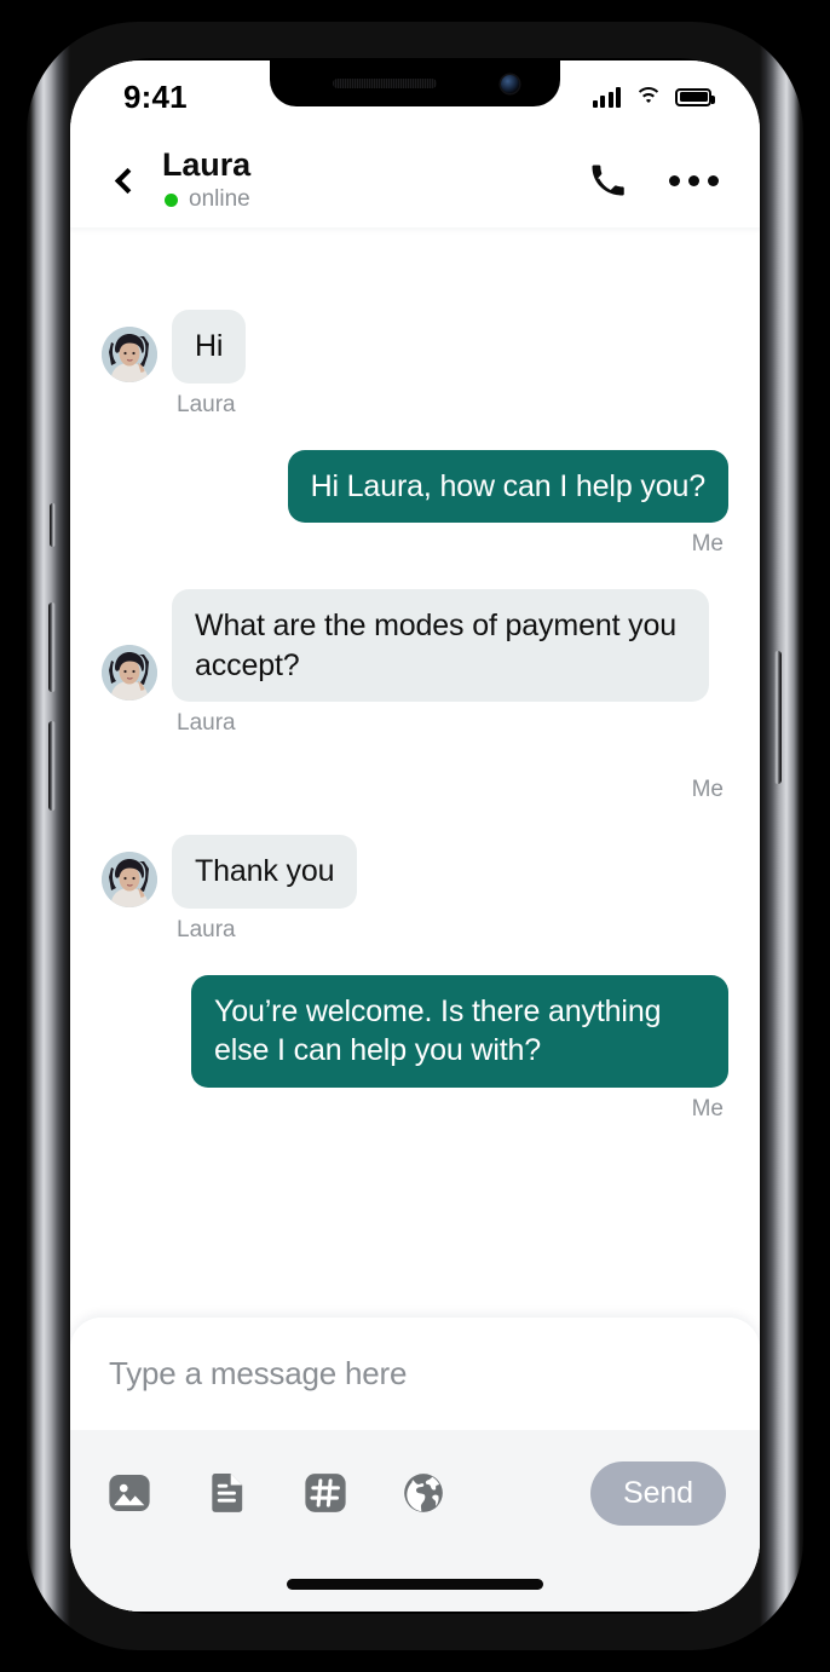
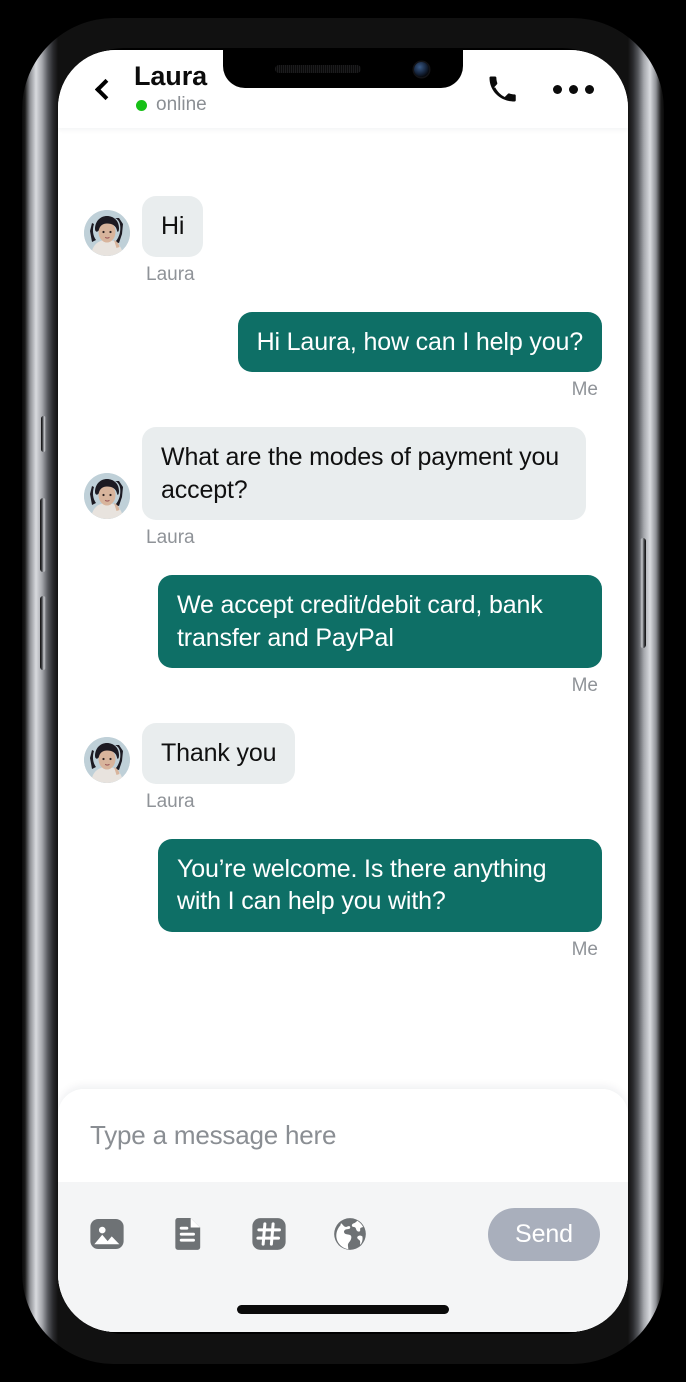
- 9:41
  Laura
  online
  Hi
  Laura
  Hi Laura, how can I help you?
  Me
  What are the modes of payment you accept?
  Laura
+ We accept credit/debit card, bank transfer and PayPal
  Me
  Thank you
  Laura
- You’re welcome. Is there anything else I can help you with?
+ You’re welcome. Is there anything with I can help you with?
  Me
  Type a message here
  Send
